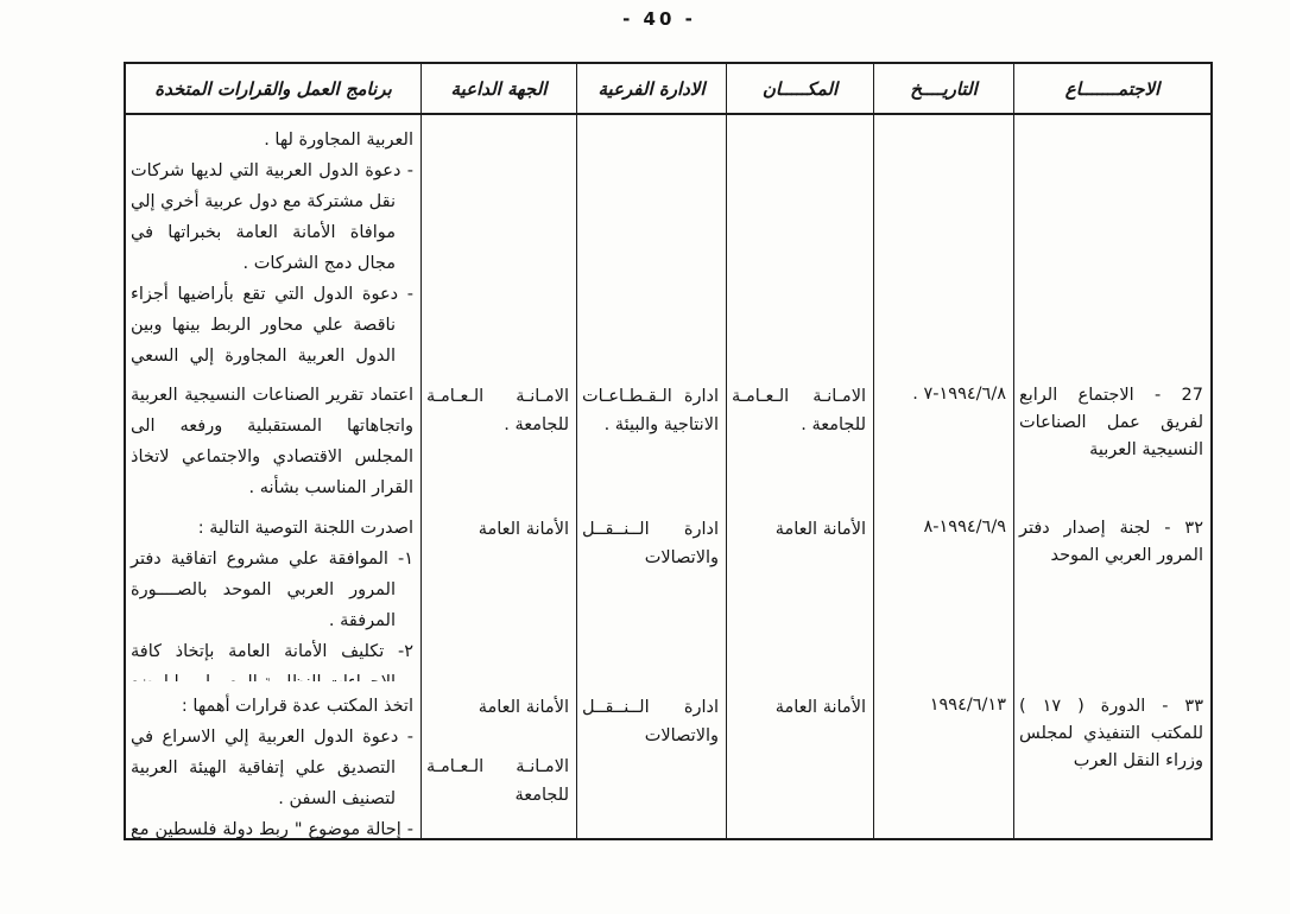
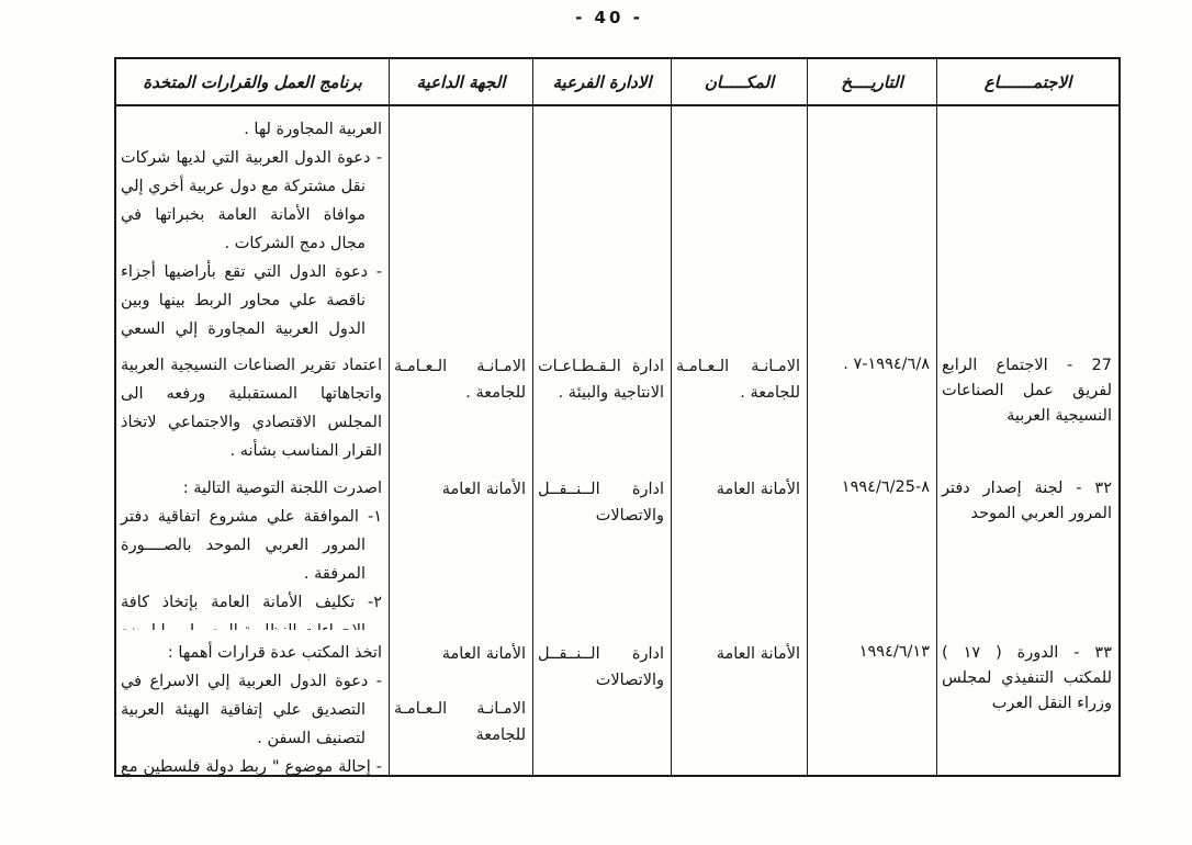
  - 40 -
  الاجتمـــــــاع
  التاريــــخ
  المكـــــان
  الادارة الفرعية
  الجهة الداعية
  برنامج العمل والقرارات المتخدة
  العربية المجاورة لها .
  - دعوة الدول العربية التي لديها شركات نقل مشتركة مع دول عربية أخري إلي موافاة الأمانة العامة بخبراتها في مجال دمج الشركات .
  - دعوة الدول التي تقع بأراضيها أجزاء ناقصة علي محاور الربط بينها وبين الدول العربية المجاورة إلي السعي
  27 - الاجتماع الرابع لفريق عمل الصناعات النسيجية العربية
  . ١٩٩٤/٦/٨-٧
  الامـانـة الـعـامـة للجامعة .
  ادارة الـقـطـاعـات الانتاجية والبيئة .
  الامـانـة الـعـامـة للجامعة .
  اعتماد تقرير الصناعات النسيجية العربية واتجاهاتها المستقبلية ورفعه الى المجلس الاقتصادي والاجتماعي لاتخاذ القرار المناسب بشأنه .
  ٣٢ - لجنة إصدار دفتر المرور العربي الموحد
- ١٩٩٤/٦/٩-٨
+ ١٩٩٤/٦/25-٨
  الأمانة العامة
  ادارة الــنــقــل والاتصالات
  الأمانة العامة
  اصدرت اللجنة التوصية التالية :
  ١- الموافقة علي مشروع اتفاقية دفتر المرور العربي الموحد بالصــــورة المرفقة .
  ٣٣ - الدورة ( ١٧ ) للمكتب التنفيذي لمجلس وزراء النقل العرب
  ١٩٩٤/٦/١٣
  الأمانة العامة
  ادارة الــنــقــل والاتصالات
  الأمانة العامة
  الامـانـة الـعـامـة للجامعة
  اتخذ المكتب عدة قرارات أهمها :
  - دعوة الدول العربية إلي الاسراع في التصديق علي إتفاقية الهيئة العربية لتصنيف السفن .
